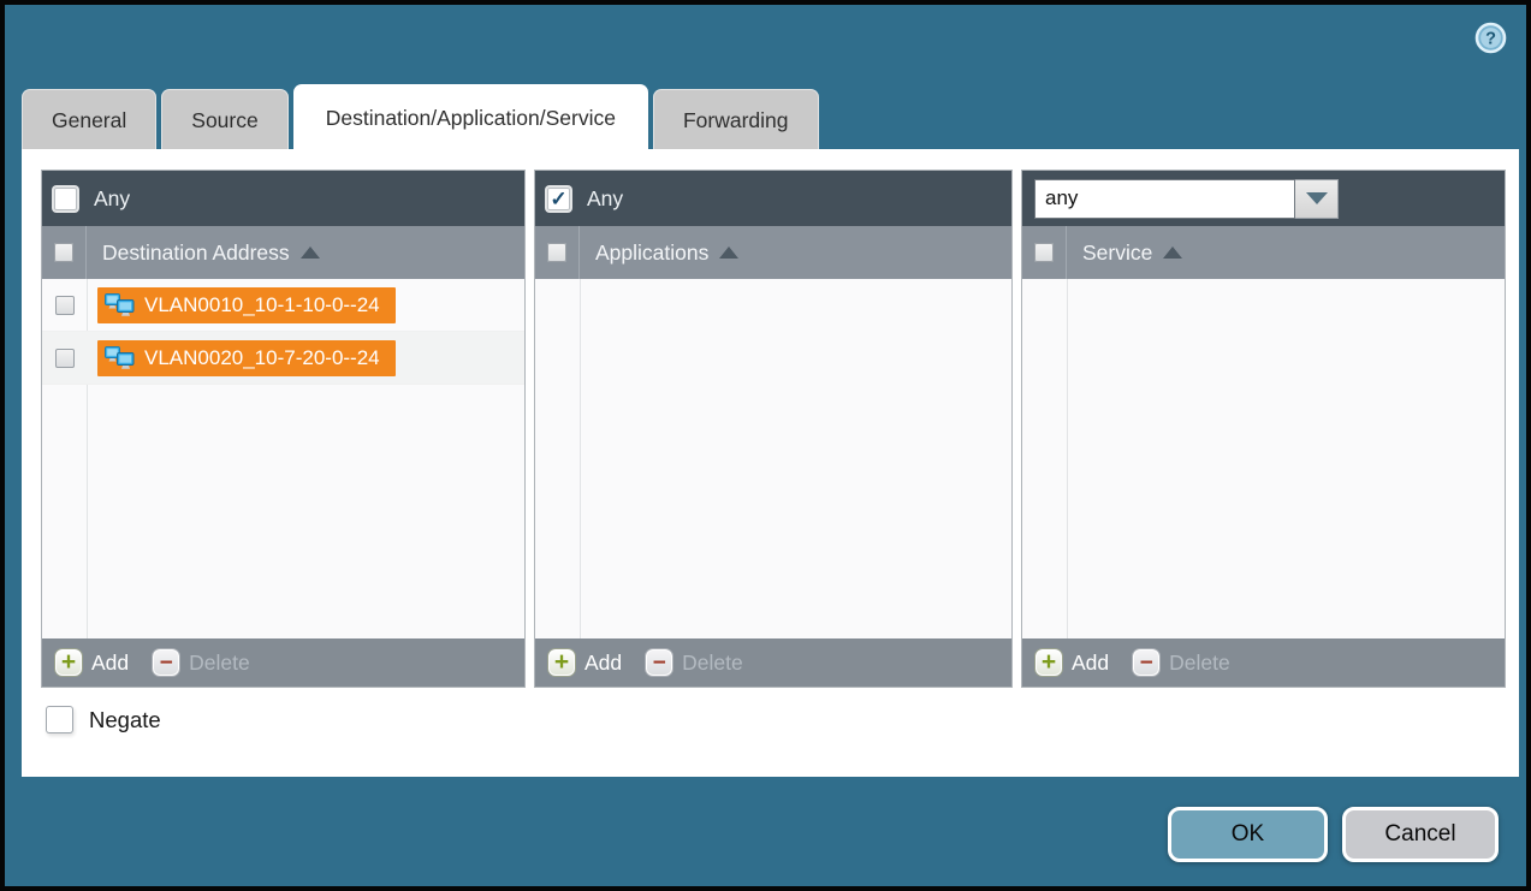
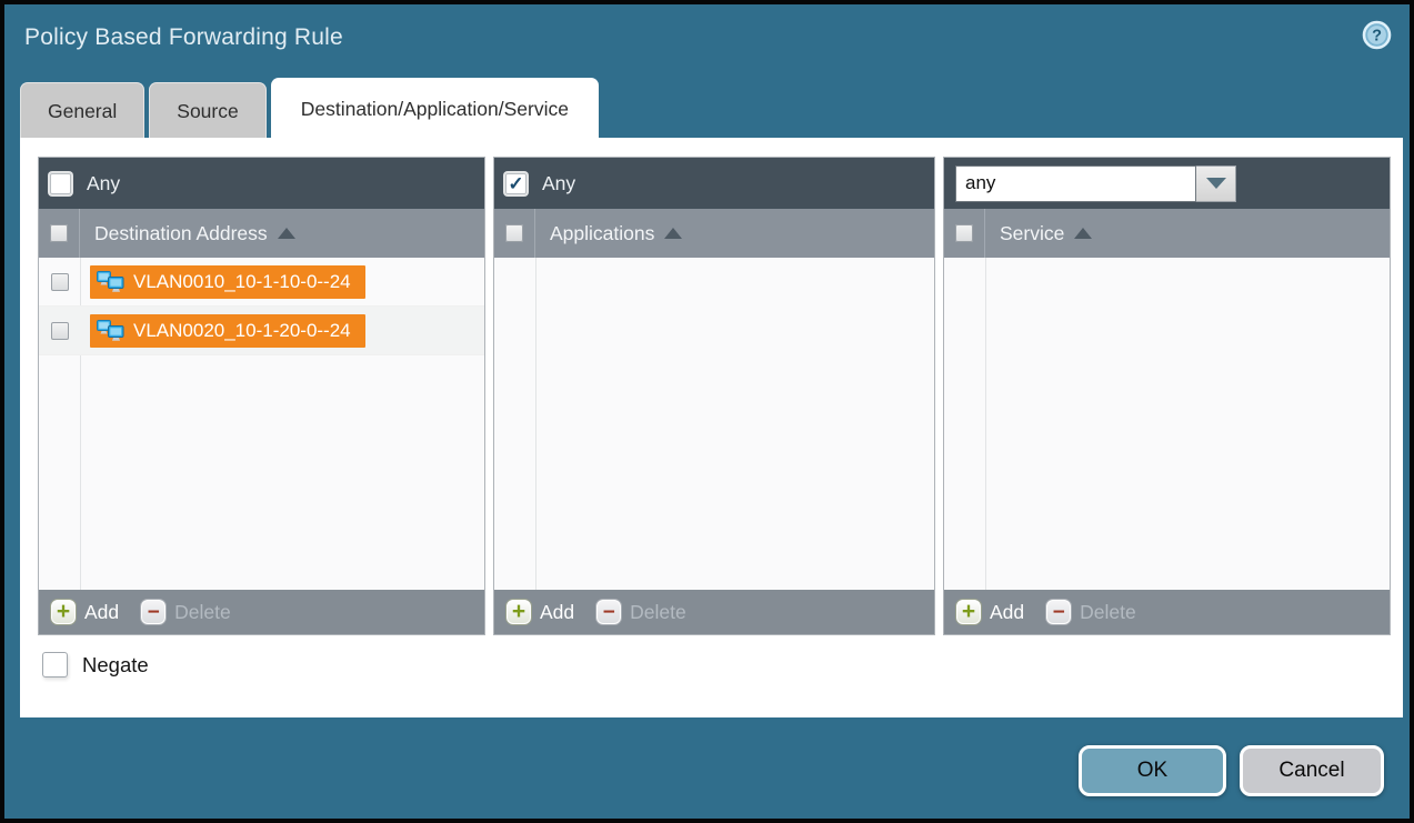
+ Policy Based Forwarding Rule
  ?
  General
  Source
  Destination/Application/Service
- Forwarding
  Any
  Destination Address
  VLAN0010_10-1-10-0--24
- VLAN0020_10-7-20-0--24
+ VLAN0020_10-1-20-0--24
  Add
  Delete
  Any
  Applications
  Add
  Delete
  any
  Service
  Add
  Delete
  Negate
  OK
  Cancel
